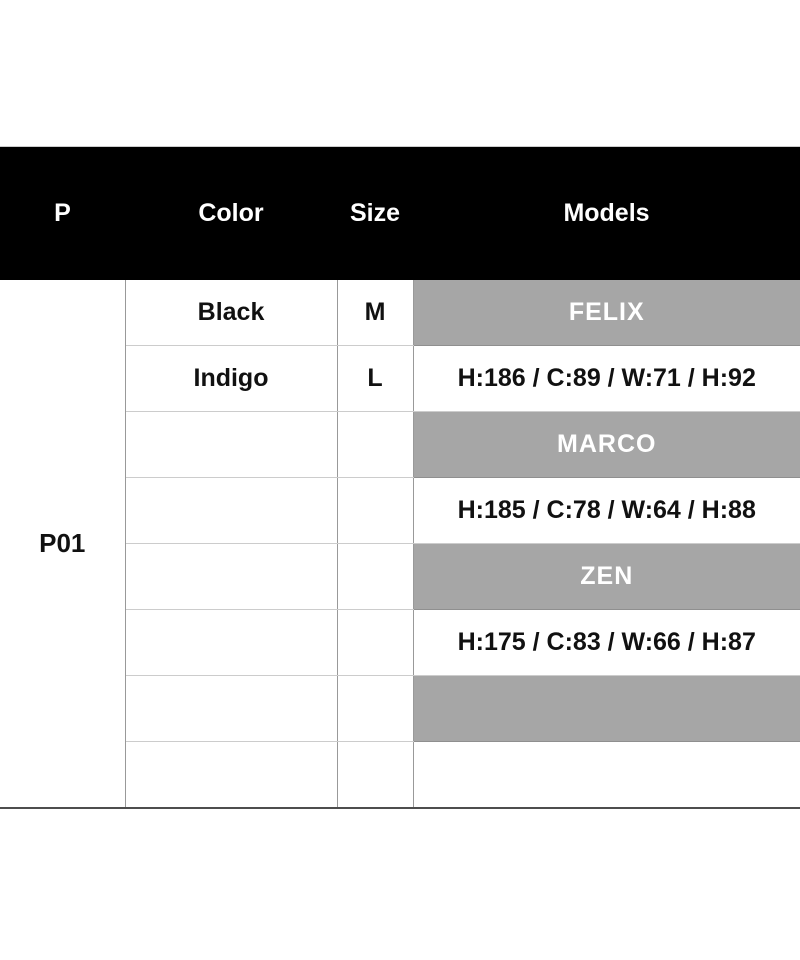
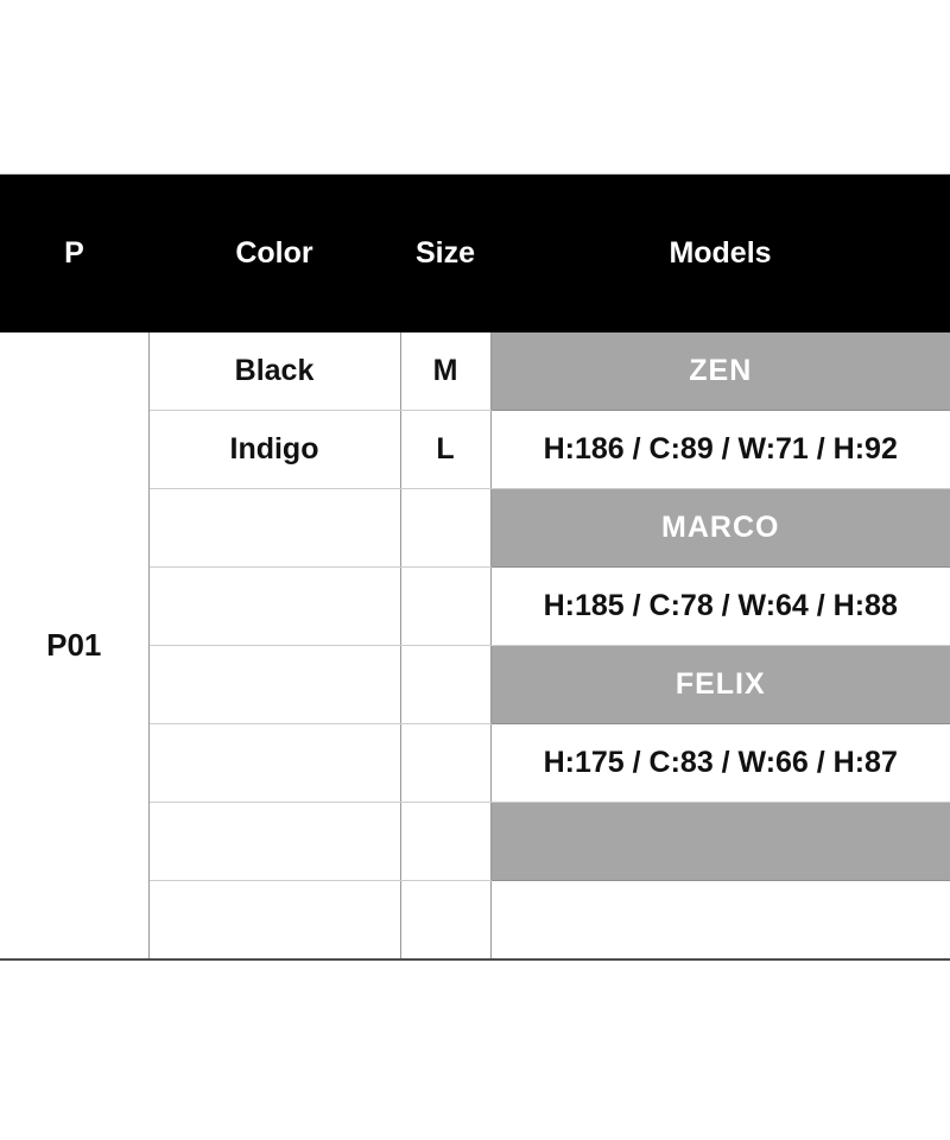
  P	Color	Size	Models
- P01	Black	M	FELIX
+ P01	Black	M	ZEN
  Indigo	L	H:186 / C:89 / W:71 / H:92
  		MARCO
  		H:185 / C:78 / W:64 / H:88
- 		ZEN
+ 		FELIX
  		H:175 / C:83 / W:66 / H:87
